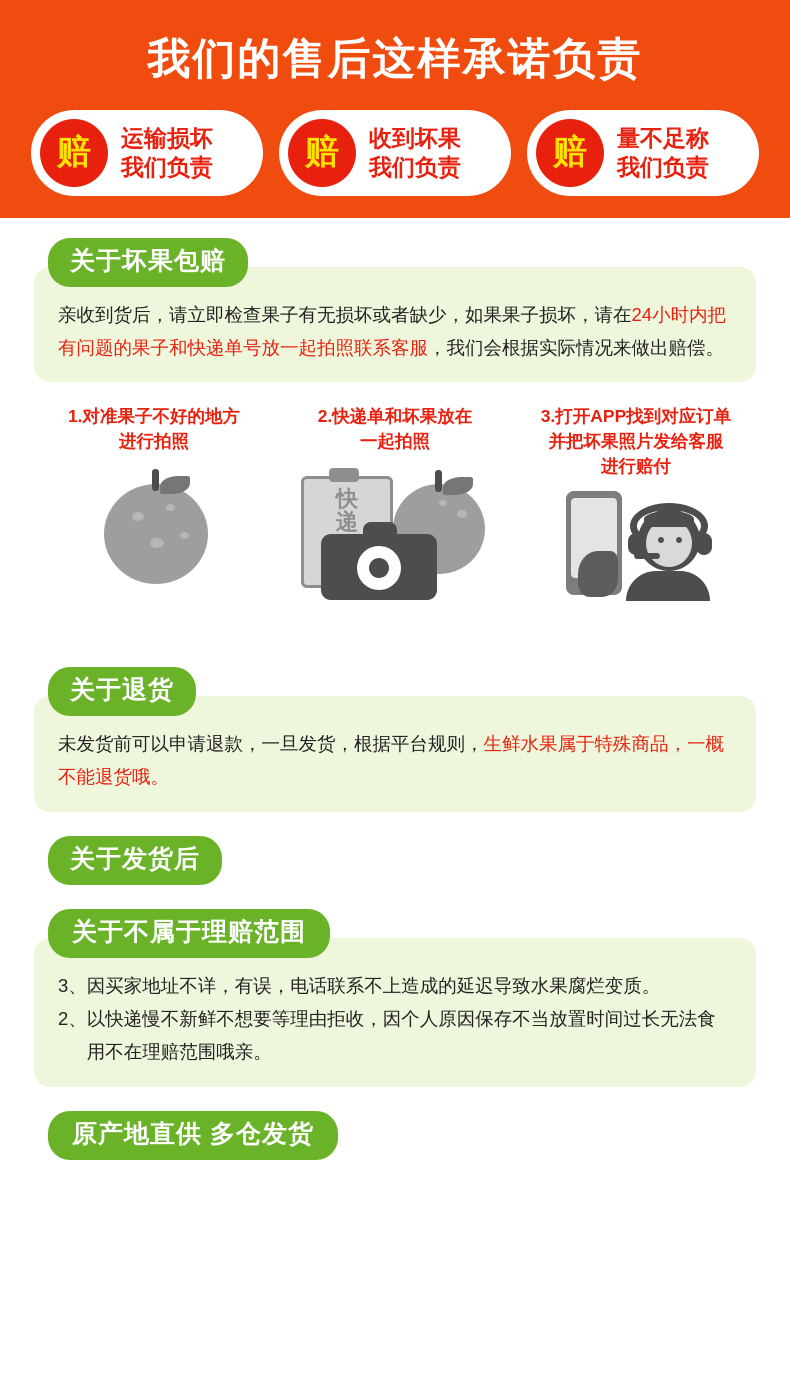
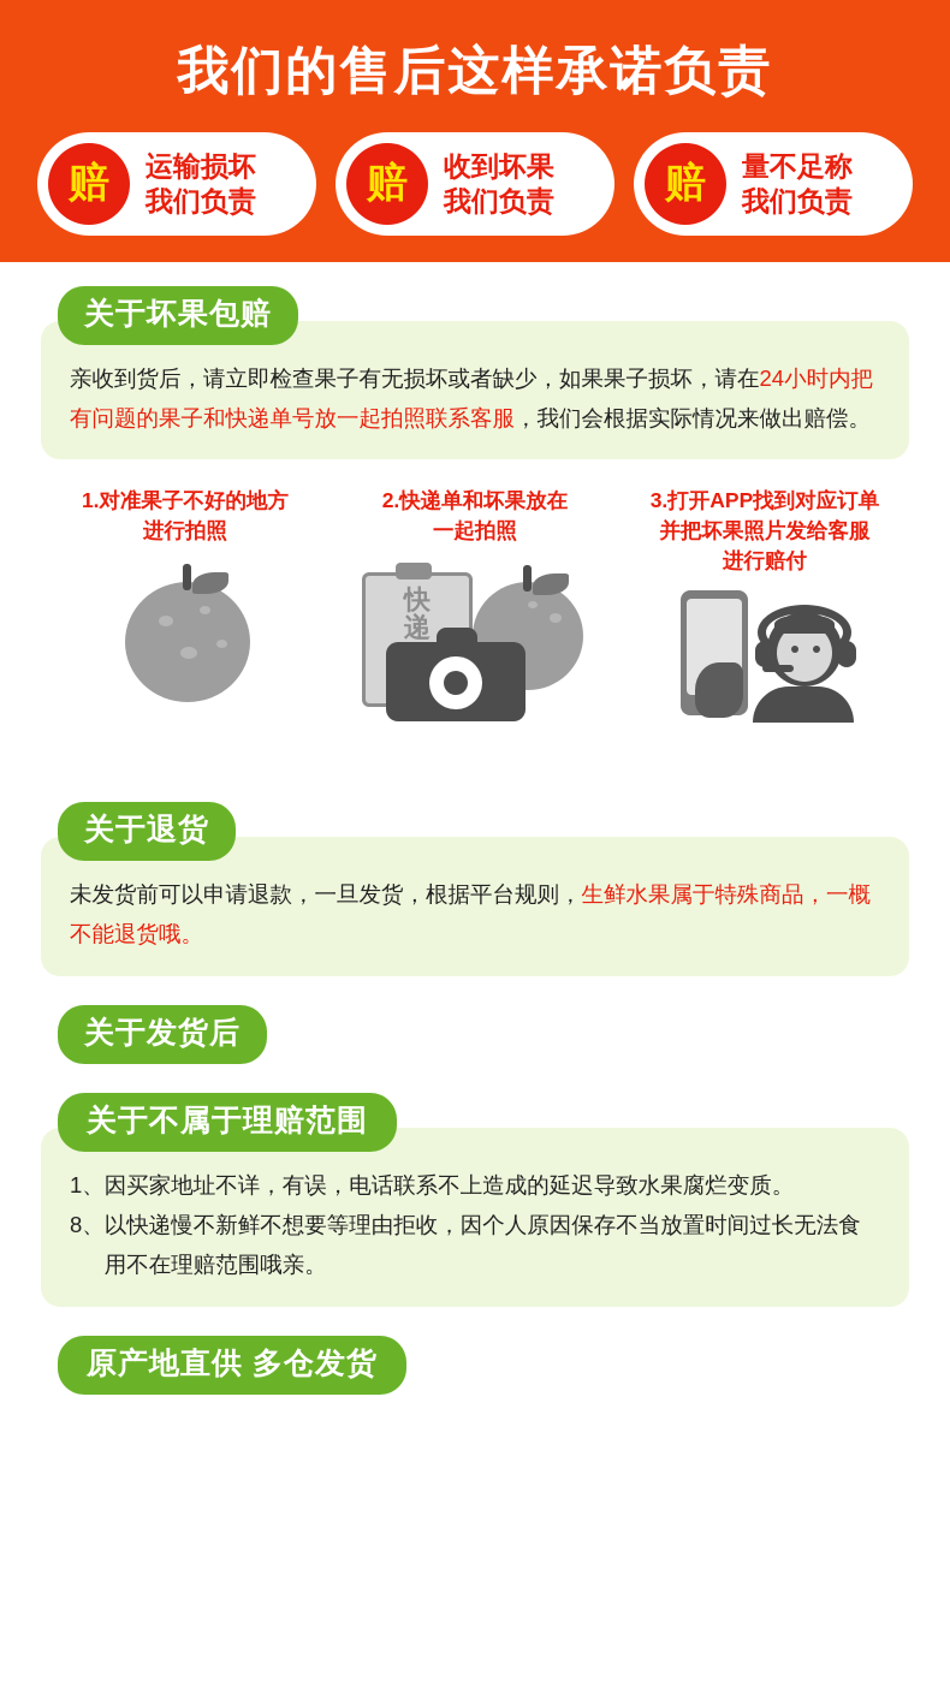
  我们的售后这样承诺负责
  赔
  运输损坏
  我们负责
  赔
  收到坏果
  我们负责
  赔
  量不足称
  我们负责
  关于坏果包赔
  亲收到货后，请立即检查果子有无损坏或者缺少，如果果子损坏，请在24小时内把有问题的果子和快递单号放一起拍照联系客服，我们会根据实际情况来做出赔偿。
  1.对准果子不好的地方
  进行拍照
  2.快递单和坏果放在
  一起拍照
  快
  递
  3.打开APP找到对应订单
  并把坏果照片发给客服
  进行赔付
  关于退货
  未发货前可以申请退款，一旦发货，根据平台规则，生鲜水果属于特殊商品，一概不能退货哦。
  关于发货后
  关于不属于理赔范围
- 3、
+ 1、
  因买家地址不详，有误，电话联系不上造成的延迟导致水果腐烂变质。
- 2、
+ 8、
  以快递慢不新鲜不想要等理由拒收，因个人原因保存不当放置时间过长无法食用不在理赔范围哦亲。
  原产地直供 多仓发货
